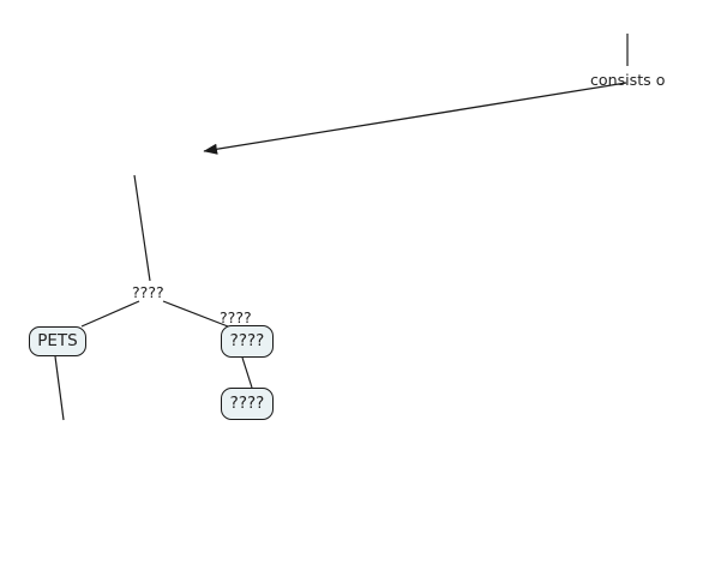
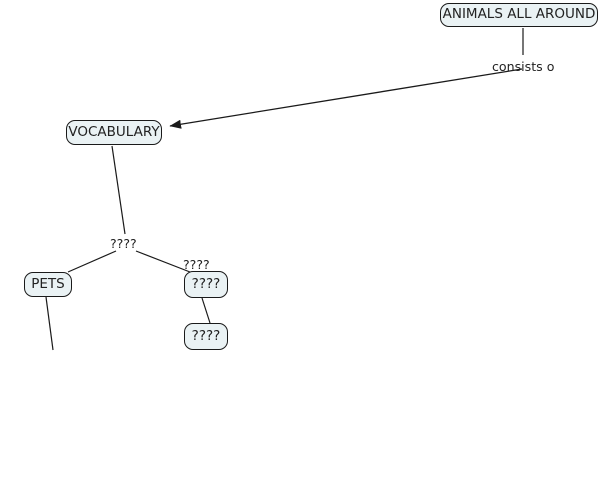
+ ANIMALS ALL AROUND
+ VOCABULARY
  PETS
  ????
  ????
  consists o
  ????
  ????
